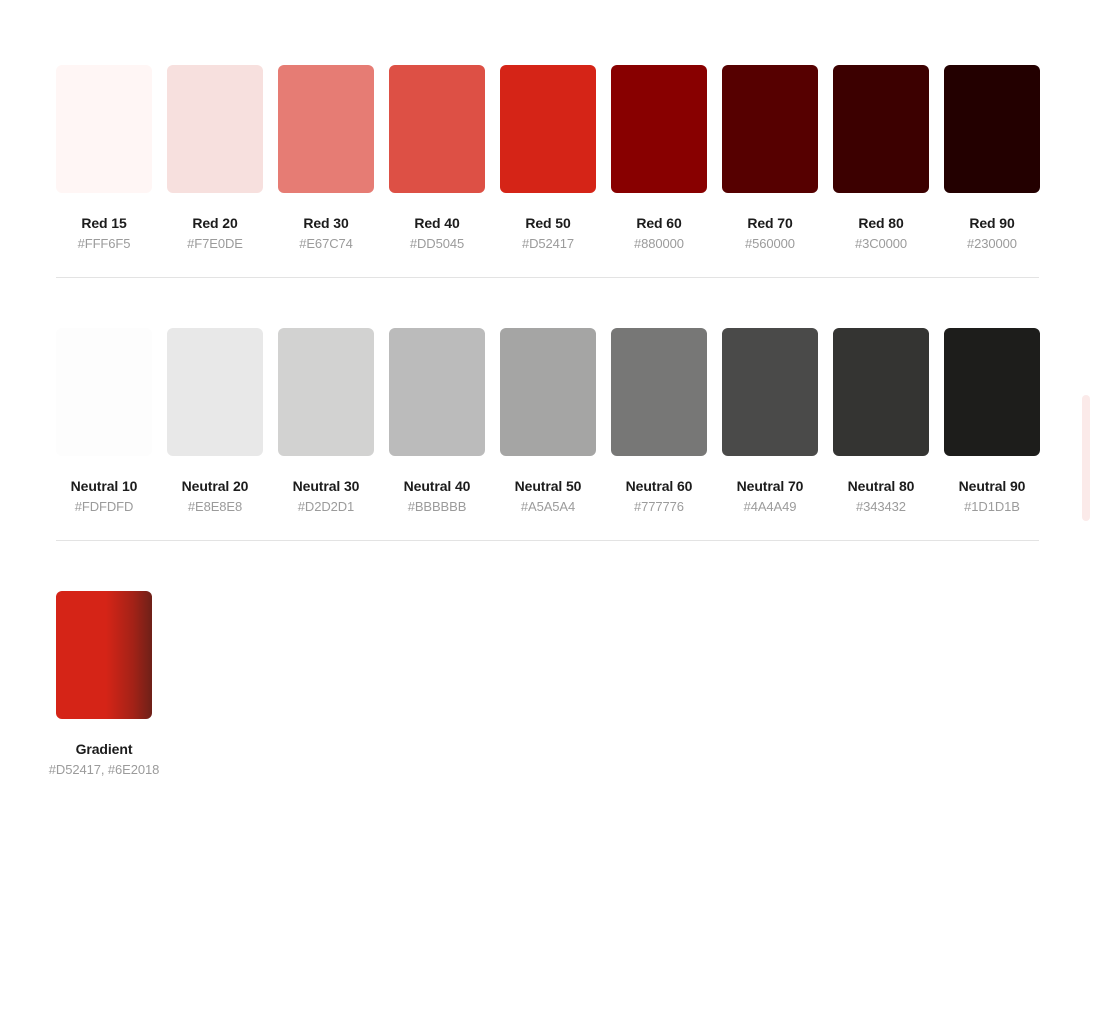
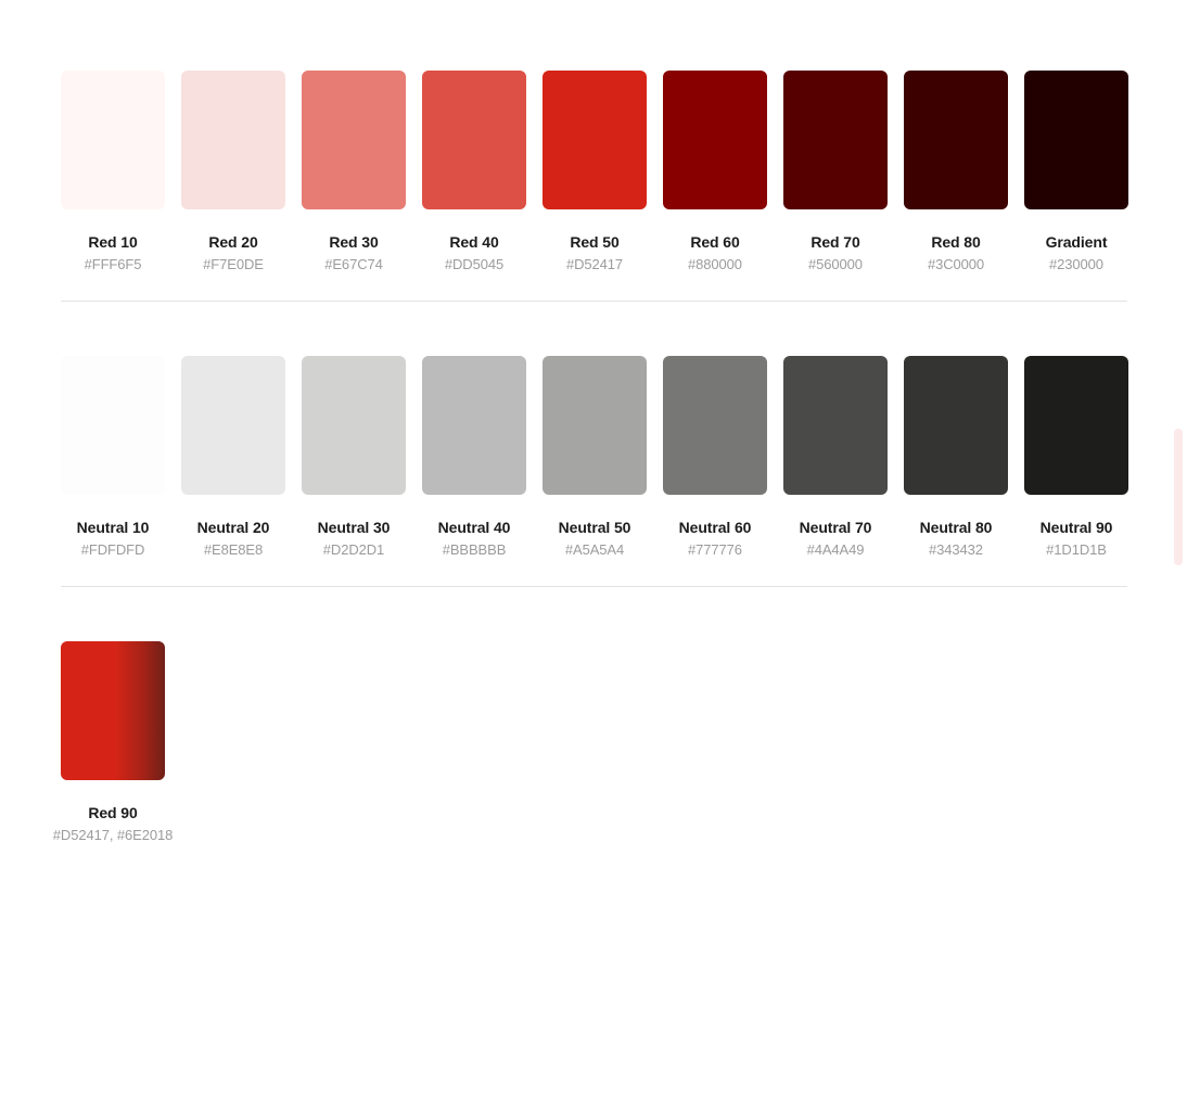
- Red 15
+ Red 10
  #FFF6F5
  Red 20
  #F7E0DE
  Red 30
  #E67C74
  Red 40
  #DD5045
  Red 50
  #D52417
  Red 60
  #880000
  Red 70
  #560000
  Red 80
  #3C0000
- Red 90
+ Gradient
  #230000
  Neutral 10
  #FDFDFD
  Neutral 20
  #E8E8E8
  Neutral 30
  #D2D2D1
  Neutral 40
  #BBBBBB
  Neutral 50
  #A5A5A4
  Neutral 60
  #777776
  Neutral 70
  #4A4A49
  Neutral 80
  #343432
  Neutral 90
  #1D1D1B
- Gradient
+ Red 90
  #D52417, #6E2018
